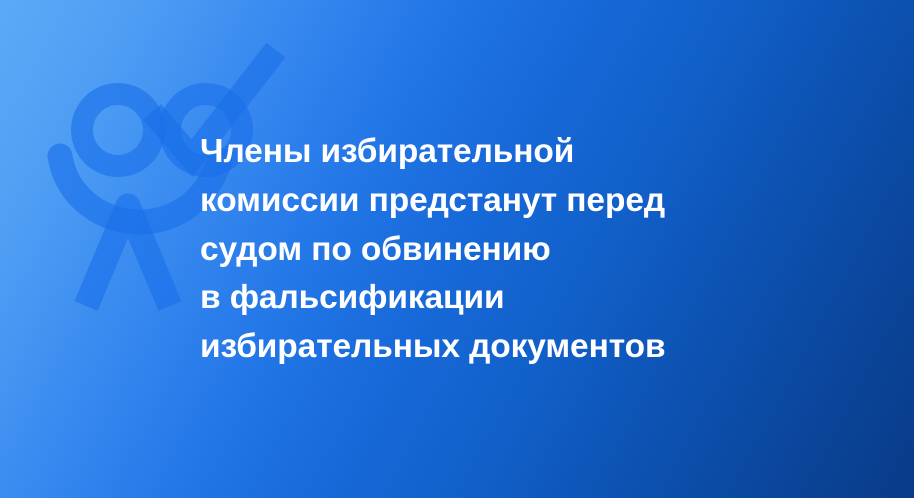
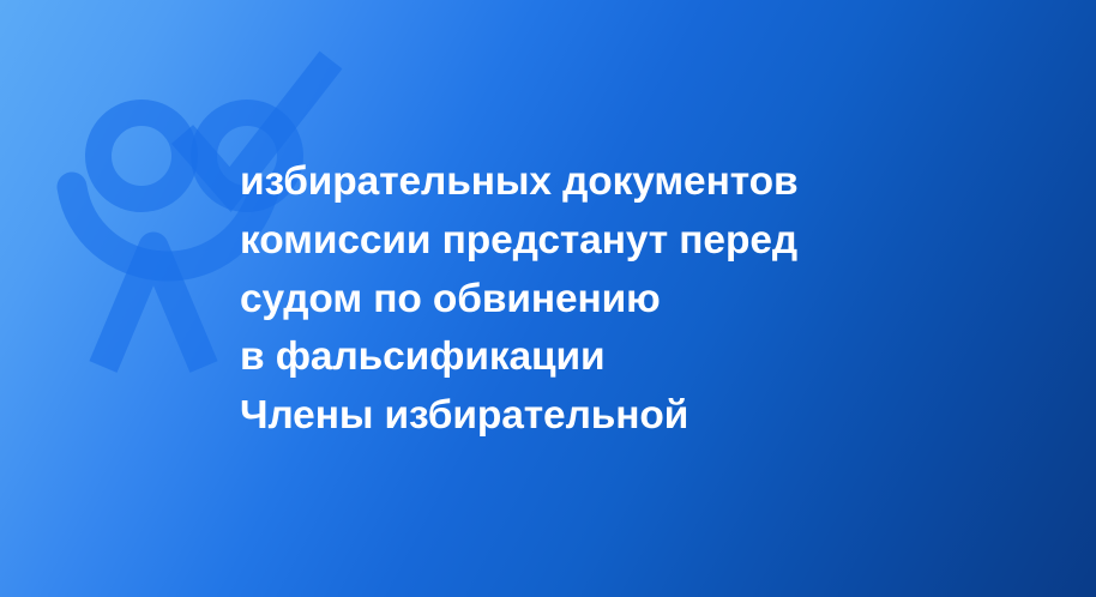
- Члены избирательной
+ избирательных документов
  комиссии предстанут перед
  судом по обвинению
  в фальсификации
- избирательных документов
+ Члены избирательной
